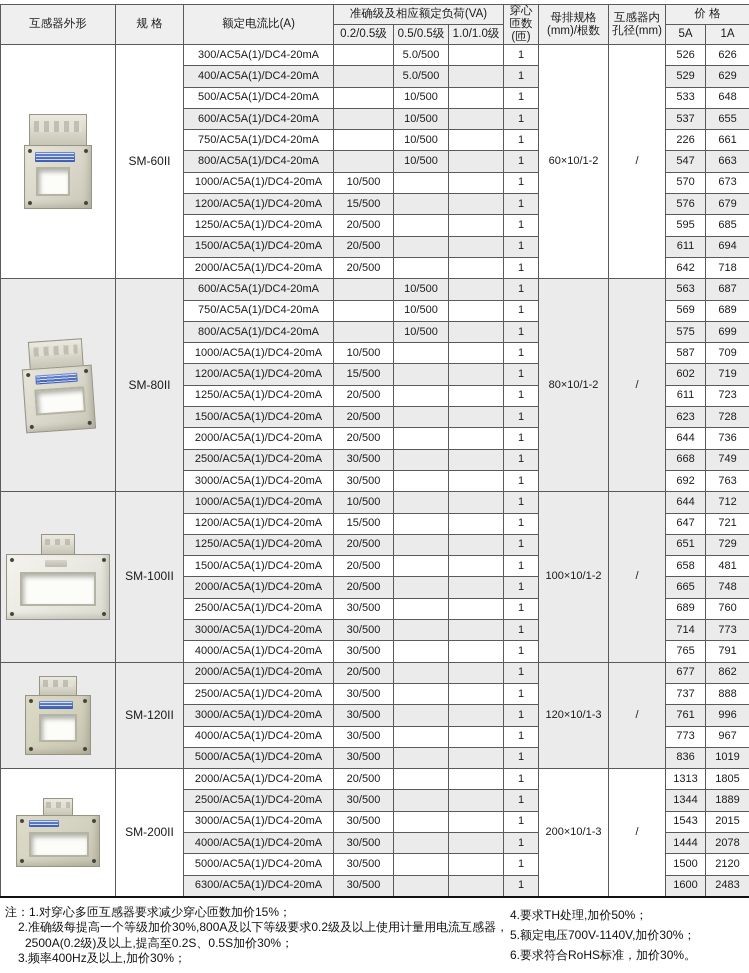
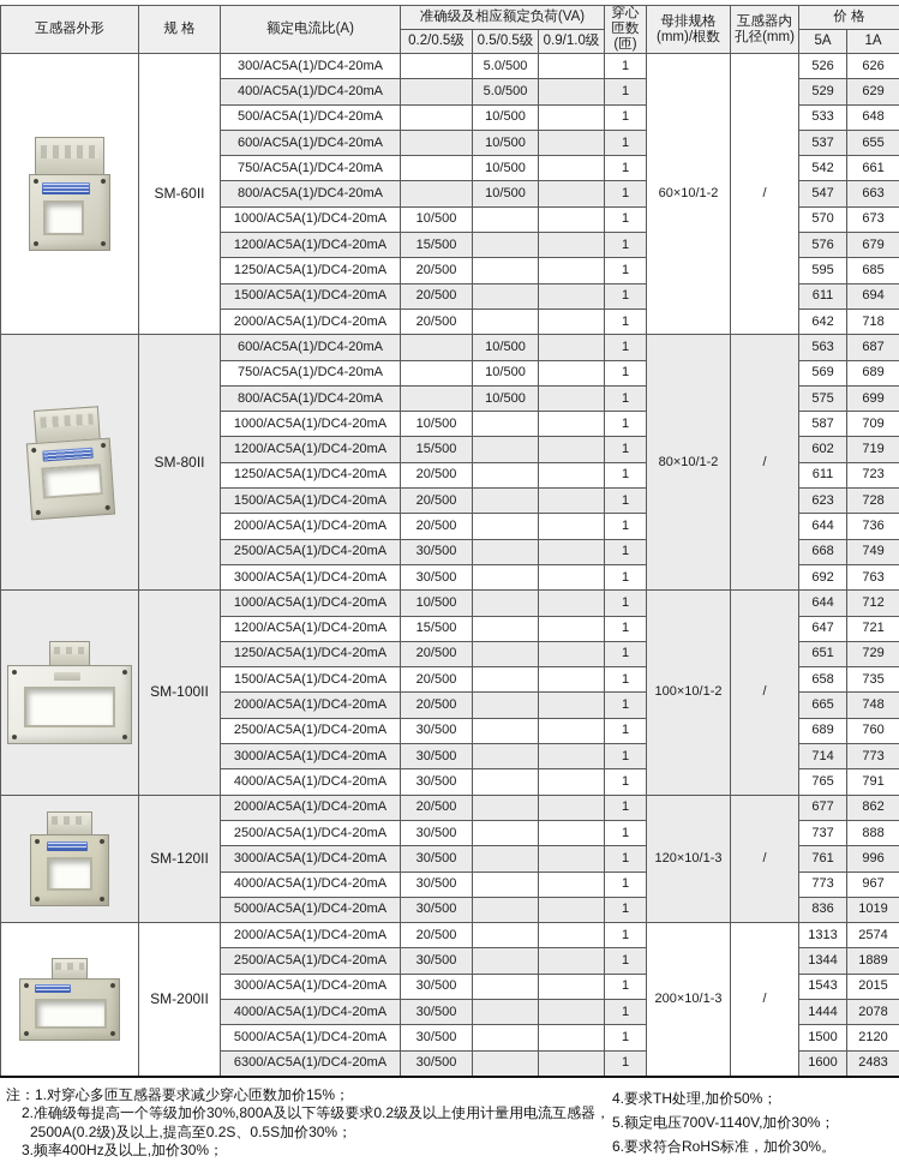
  互感器外形	规 格	额定电流比(A)	准确级及相应额定负荷(VA)	穿心匝数(匝)	母排规格(mm)/根数	互感器内孔径(mm)	价 格
- 0.2/0.5级	0.5/0.5级	1.0/1.0级	5A	1A
+ 0.2/0.5级	0.5/0.5级	0.9/1.0级	5A	1A
  	SM-60II	300/AC5A(1)/DC4-20mA		5.0/500		1	60×10/1-2	/	526	626
  400/AC5A(1)/DC4-20mA		5.0/500		1	529	629
  500/AC5A(1)/DC4-20mA		10/500		1	533	648
  600/AC5A(1)/DC4-20mA		10/500		1	537	655
- 750/AC5A(1)/DC4-20mA		10/500		1	226	661
+ 750/AC5A(1)/DC4-20mA		10/500		1	542	661
  800/AC5A(1)/DC4-20mA		10/500		1	547	663
  1000/AC5A(1)/DC4-20mA	10/500			1	570	673
  1200/AC5A(1)/DC4-20mA	15/500			1	576	679
  1250/AC5A(1)/DC4-20mA	20/500			1	595	685
  1500/AC5A(1)/DC4-20mA	20/500			1	611	694
  2000/AC5A(1)/DC4-20mA	20/500			1	642	718
  	SM-80II	600/AC5A(1)/DC4-20mA		10/500		1	80×10/1-2	/	563	687
  750/AC5A(1)/DC4-20mA		10/500		1	569	689
  800/AC5A(1)/DC4-20mA		10/500		1	575	699
  1000/AC5A(1)/DC4-20mA	10/500			1	587	709
  1200/AC5A(1)/DC4-20mA	15/500			1	602	719
  1250/AC5A(1)/DC4-20mA	20/500			1	611	723
  1500/AC5A(1)/DC4-20mA	20/500			1	623	728
  2000/AC5A(1)/DC4-20mA	20/500			1	644	736
  2500/AC5A(1)/DC4-20mA	30/500			1	668	749
  3000/AC5A(1)/DC4-20mA	30/500			1	692	763
  	SM-100II	1000/AC5A(1)/DC4-20mA	10/500			1	100×10/1-2	/	644	712
  1200/AC5A(1)/DC4-20mA	15/500			1	647	721
  1250/AC5A(1)/DC4-20mA	20/500			1	651	729
- 1500/AC5A(1)/DC4-20mA	20/500			1	658	481
+ 1500/AC5A(1)/DC4-20mA	20/500			1	658	735
  2000/AC5A(1)/DC4-20mA	20/500			1	665	748
  2500/AC5A(1)/DC4-20mA	30/500			1	689	760
  3000/AC5A(1)/DC4-20mA	30/500			1	714	773
  4000/AC5A(1)/DC4-20mA	30/500			1	765	791
  	SM-120II	2000/AC5A(1)/DC4-20mA	20/500			1	120×10/1-3	/	677	862
  2500/AC5A(1)/DC4-20mA	30/500			1	737	888
  3000/AC5A(1)/DC4-20mA	30/500			1	761	996
  4000/AC5A(1)/DC4-20mA	30/500			1	773	967
  5000/AC5A(1)/DC4-20mA	30/500			1	836	1019
- 	SM-200II	2000/AC5A(1)/DC4-20mA	20/500			1	200×10/1-3	/	1313	1805
+ 	SM-200II	2000/AC5A(1)/DC4-20mA	20/500			1	200×10/1-3	/	1313	2574
  2500/AC5A(1)/DC4-20mA	30/500			1	1344	1889
  3000/AC5A(1)/DC4-20mA	30/500			1	1543	2015
  4000/AC5A(1)/DC4-20mA	30/500			1	1444	2078
  5000/AC5A(1)/DC4-20mA	30/500			1	1500	2120
  6300/AC5A(1)/DC4-20mA	30/500			1	1600	2483
  注：1.对穿心多匝互感器要求减少穿心匝数加价15%；
  2.准确级每提高一个等级加价30%,800A及以下等级要求0.2级及以上使用计量用电流互感器，
  2500A(0.2级)及以上,提高至0.2S、0.5S加价30%；
  3.频率400Hz及以上,加价30%；
  4.要求TH处理,加价50%；
  5.额定电压700V-1140V,加价30%；
  6.要求符合RoHS标准，加价30%。
